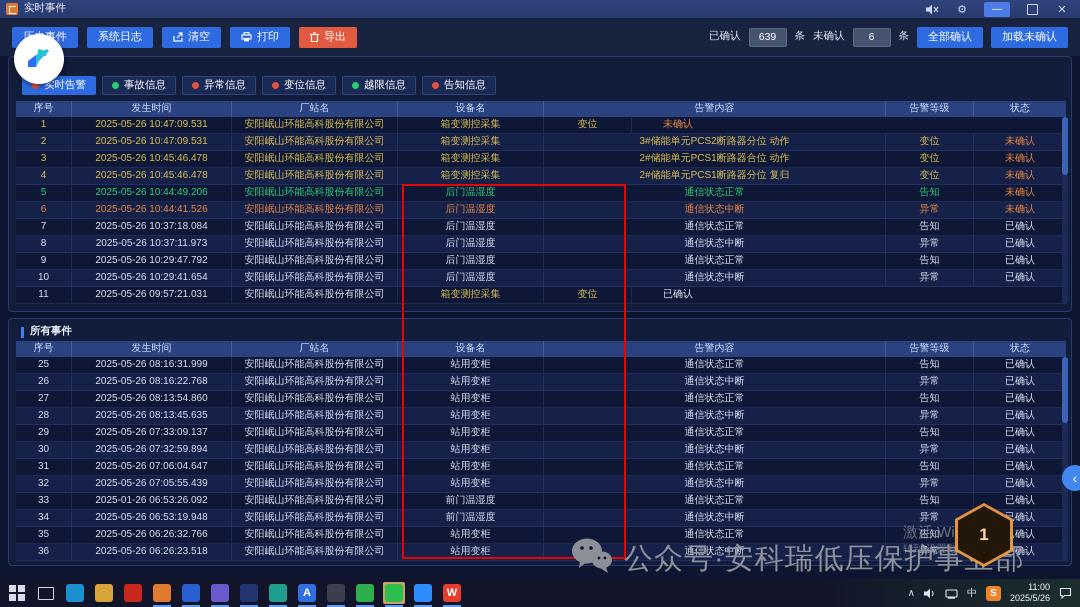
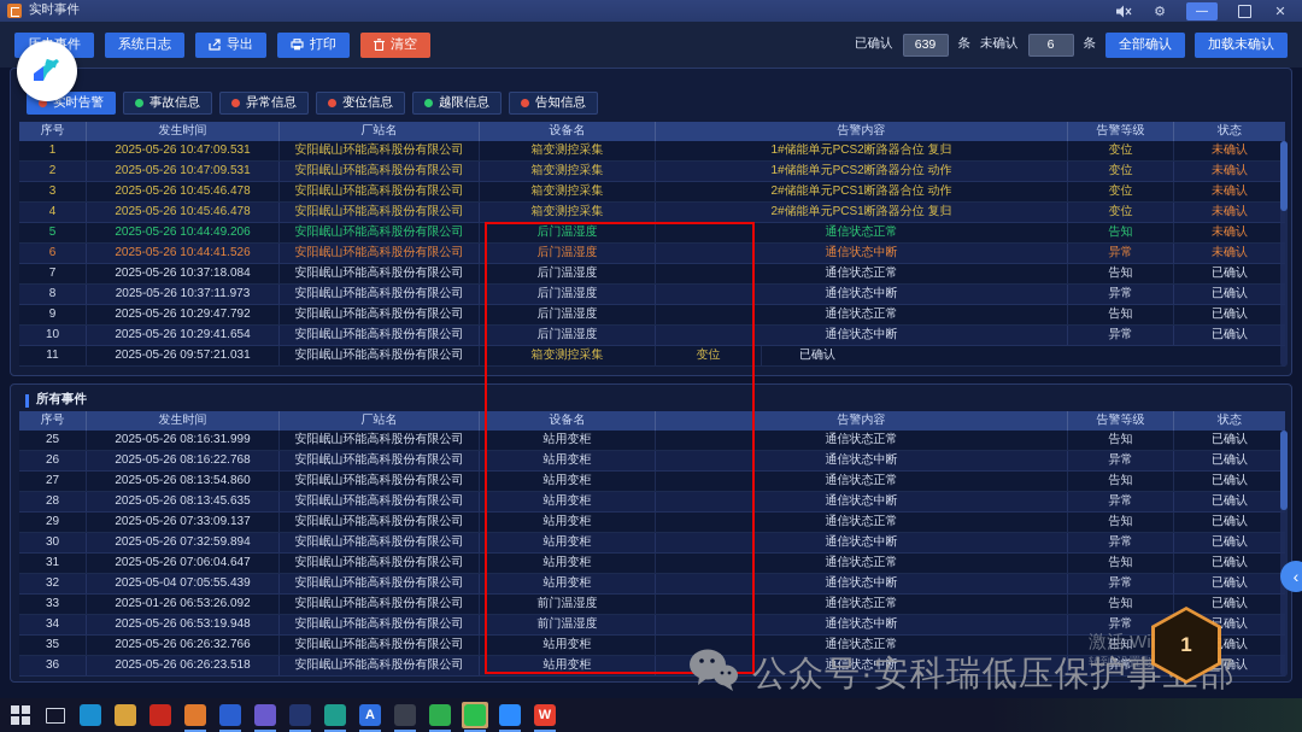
  实时事件
  ⚙
  —
  ✕
  系统日志
- 清空
+ 导出
  打印
- 导出
+ 清空
  已确认
  639
  条
  未确认
  6
  条
  全部确认
  加载未确认
  实时告警
  事故信息
  异常信息
  变位信息
  越限信息
  告知信息
  序号
  发生时间
  厂站名
  设备名
  告警内容
  告警等级
  状态
  1
  2025-05-26 10:47:09.531
  安阳岷山环能高科股份有限公司
  箱变测控采集
+ 1#储能单元PCS2断路器合位 复归
  变位
  未确认
  2
  2025-05-26 10:47:09.531
  安阳岷山环能高科股份有限公司
  箱变测控采集
- 3#储能单元PCS2断路器分位 动作
+ 1#储能单元PCS2断路器分位 动作
  变位
  未确认
  3
  2025-05-26 10:45:46.478
  安阳岷山环能高科股份有限公司
  箱变测控采集
  2#储能单元PCS1断路器合位 动作
  变位
  未确认
  4
  2025-05-26 10:45:46.478
  安阳岷山环能高科股份有限公司
  箱变测控采集
  2#储能单元PCS1断路器分位 复归
  变位
  未确认
  5
  2025-05-26 10:44:49.206
  安阳岷山环能高科股份有限公司
  后门温湿度
  通信状态正常
  告知
  未确认
  6
  2025-05-26 10:44:41.526
  安阳岷山环能高科股份有限公司
  后门温湿度
  通信状态中断
  异常
  未确认
  7
  2025-05-26 10:37:18.084
  安阳岷山环能高科股份有限公司
  后门温湿度
  通信状态正常
  告知
  已确认
  8
  2025-05-26 10:37:11.973
  安阳岷山环能高科股份有限公司
  后门温湿度
  通信状态中断
  异常
  已确认
  9
  2025-05-26 10:29:47.792
  安阳岷山环能高科股份有限公司
  后门温湿度
  通信状态正常
  告知
  已确认
  10
  2025-05-26 10:29:41.654
  安阳岷山环能高科股份有限公司
  后门温湿度
  通信状态中断
  异常
  已确认
  11
  2025-05-26 09:57:21.031
  安阳岷山环能高科股份有限公司
  箱变测控采集
  变位
  已确认
  所有事件
  序号
  发生时间
  厂站名
  设备名
  告警内容
  告警等级
  状态
  25
  2025-05-26 08:16:31.999
  安阳岷山环能高科股份有限公司
  站用变柜
  通信状态正常
  告知
  已确认
  26
  2025-05-26 08:16:22.768
  安阳岷山环能高科股份有限公司
  站用变柜
  通信状态中断
  异常
  已确认
  27
  2025-05-26 08:13:54.860
  安阳岷山环能高科股份有限公司
  站用变柜
  通信状态正常
  告知
  已确认
  28
  2025-05-26 08:13:45.635
  安阳岷山环能高科股份有限公司
  站用变柜
  通信状态中断
  异常
  已确认
  29
  2025-05-26 07:33:09.137
  安阳岷山环能高科股份有限公司
  站用变柜
  通信状态正常
  告知
  已确认
  30
  2025-05-26 07:32:59.894
  安阳岷山环能高科股份有限公司
  站用变柜
  通信状态中断
  异常
  已确认
  31
  2025-05-26 07:06:04.647
  安阳岷山环能高科股份有限公司
  站用变柜
  通信状态正常
  告知
  已确认
  32
- 2025-05-26 07:05:55.439
+ 2025-05-04 07:05:55.439
  安阳岷山环能高科股份有限公司
  站用变柜
  通信状态中断
  异常
  已确认
  33
  2025-01-26 06:53:26.092
  安阳岷山环能高科股份有限公司
  前门温湿度
  通信状态正常
  告知
  已确认
  34
  2025-05-26 06:53:19.948
  安阳岷山环能高科股份有限公司
  前门温湿度
  通信状态中断
  异常
  35
  2025-05-26 06:26:32.766
  安阳岷山环能高科股份有限公司
  站用变柜
  通信状态正常
  告知
  36
  2025-05-26 06:26:23.518
  安阳岷山环能高科股份有限公司
  站用变柜
  通信状态中断
  异常
  公众号·安科瑞低压保护事部
  1
  ‹
  A
  W
- ∧
- 中
- S
- 11:00
- 2025/5/26
